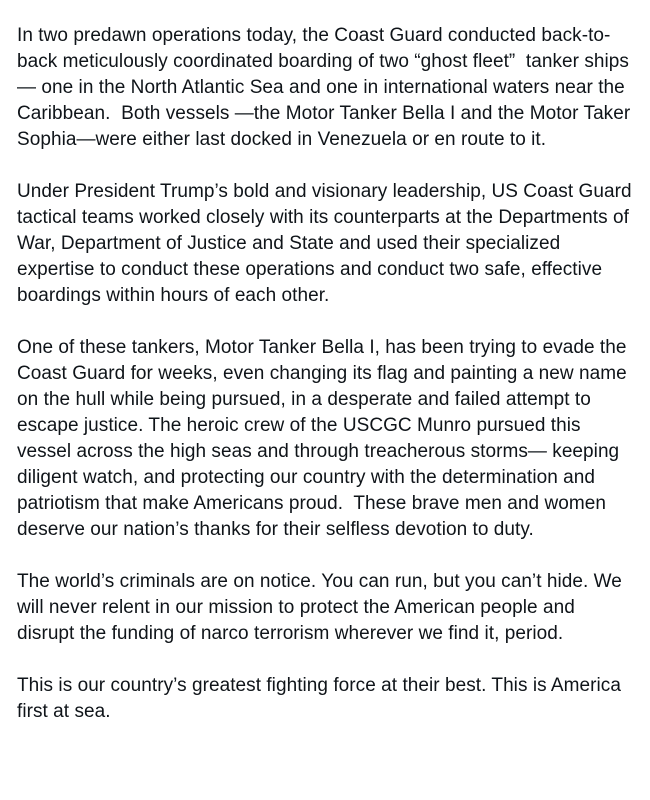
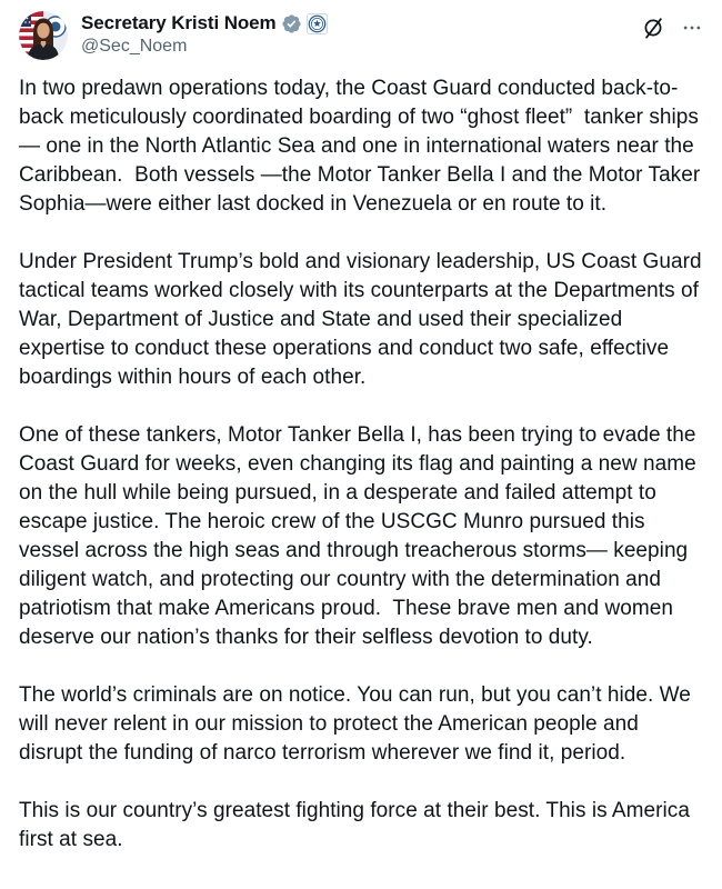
+ Secretary Kristi Noem
+ @Sec_Noem
  In two predawn operations today, the Coast Guard conducted back-to-back meticulously coordinated boarding of two “ghost fleet” tanker ships— one in the North Atlantic Sea and one in international waters near the Caribbean. Both vessels —the Motor Tanker Bella I and the Motor Taker Sophia—were either last docked in Venezuela or en route to it.
  Under President Trump’s bold and visionary leadership, US Coast Guard tactical teams worked closely with its counterparts at the Departments of War, Department of Justice and State and used their specialized expertise to conduct these operations and conduct two safe, effective boardings within hours of each other.
  One of these tankers, Motor Tanker Bella I, has been trying to evade the Coast Guard for weeks, even changing its flag and painting a new name on the hull while being pursued, in a desperate and failed attempt to escape justice. The heroic crew of the USCGC Munro pursued this vessel across the high seas and through treacherous storms— keeping diligent watch, and protecting our country with the determination and patriotism that make Americans proud. These brave men and women deserve our nation’s thanks for their selfless devotion to duty.
  The world’s criminals are on notice. You can run, but you can’t hide. We will never relent in our mission to protect the American people and disrupt the funding of narco terrorism wherever we find it, period.
  This is our country’s greatest fighting force at their best. This is America first at sea.
